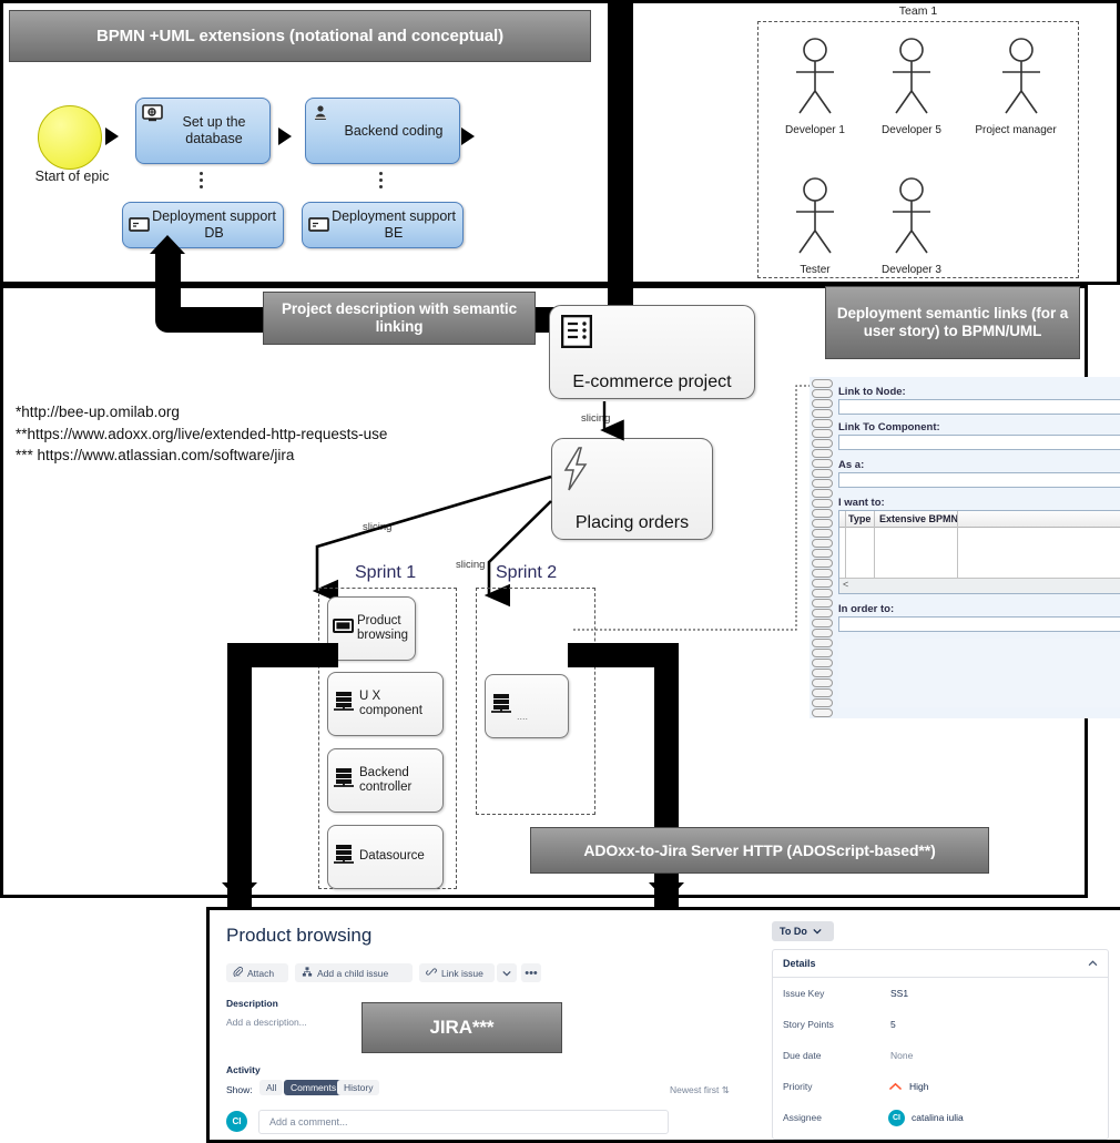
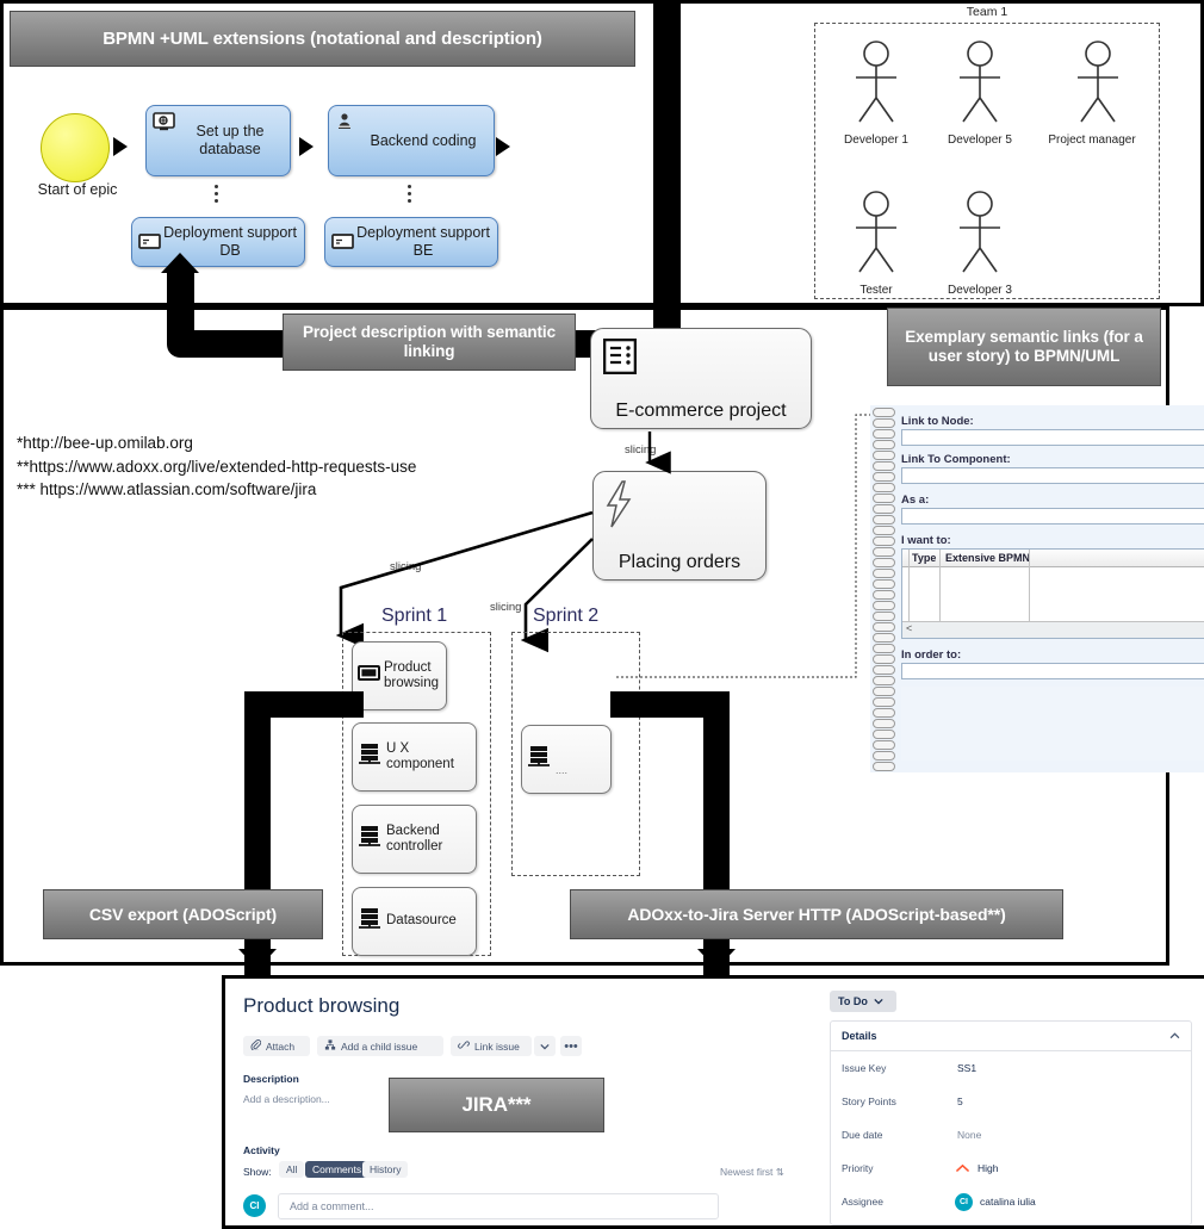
- BPMN +UML extensions (notational and conceptual)
+ BPMN +UML extensions (notational and description)
  Start of epic
  Set up the database
  Backend coding
  Deployment support DB
  Deployment support BE
  Team 1
  Developer 1
  Developer 5
  Project manager
  Tester
  Developer 3
  Project description with semantic linking
- Deployment semantic links (for a user story) to BPMN/UML
+ Exemplary semantic links (for a user story) to BPMN/UML
  *http://bee-up.omilab.org
  **https://www.adoxx.org/live/extended-http-requests-use
  *** https://www.atlassian.com/software/jira
  E-commerce project
  Placing orders
  slicing
  slicg
  slicing
  Sprint 1
  Product browsing
  U X component
  Backend controller
  Datasource
  Sprint 2
  ....
  Link to Node:
  Link To Component:
  As a:
  I want to:
  Type
  Extensive BPMN
  <
  In order to:
+ CSV export (ADOScript)
  ADOxx-to-Jira Server HTTP (ADOScript-based**)
  Product browsing
  Attach
  Add a child issue
  Link issue
  •••
  Description
  Add a description...
  JIRA***
  Activity
  Show:
  All
  Comments
  History
  Newest first ⇅
  CI
  Add a comment...
  To Do
  Details
  Issue Key
  SS1
  Story Points
  5
  Due date
  None
  Priority
  High
  Assignee
  catalina iulia
